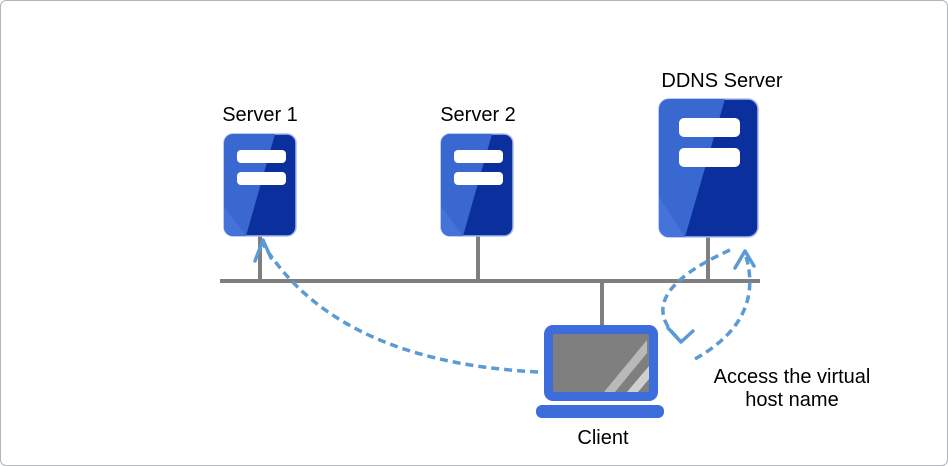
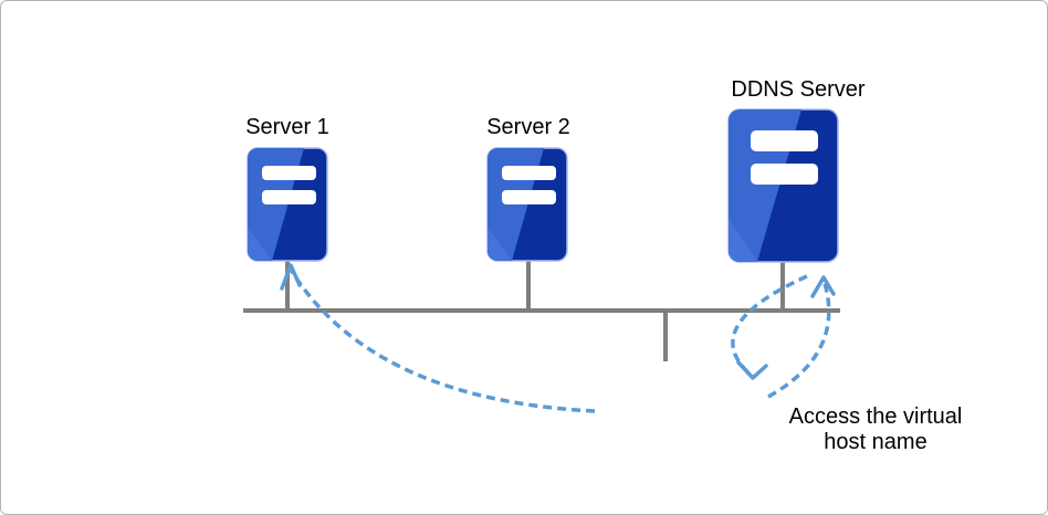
  Server 1
  Server 2
  DDNS Server
- Client
  Access the virtual
  host name
